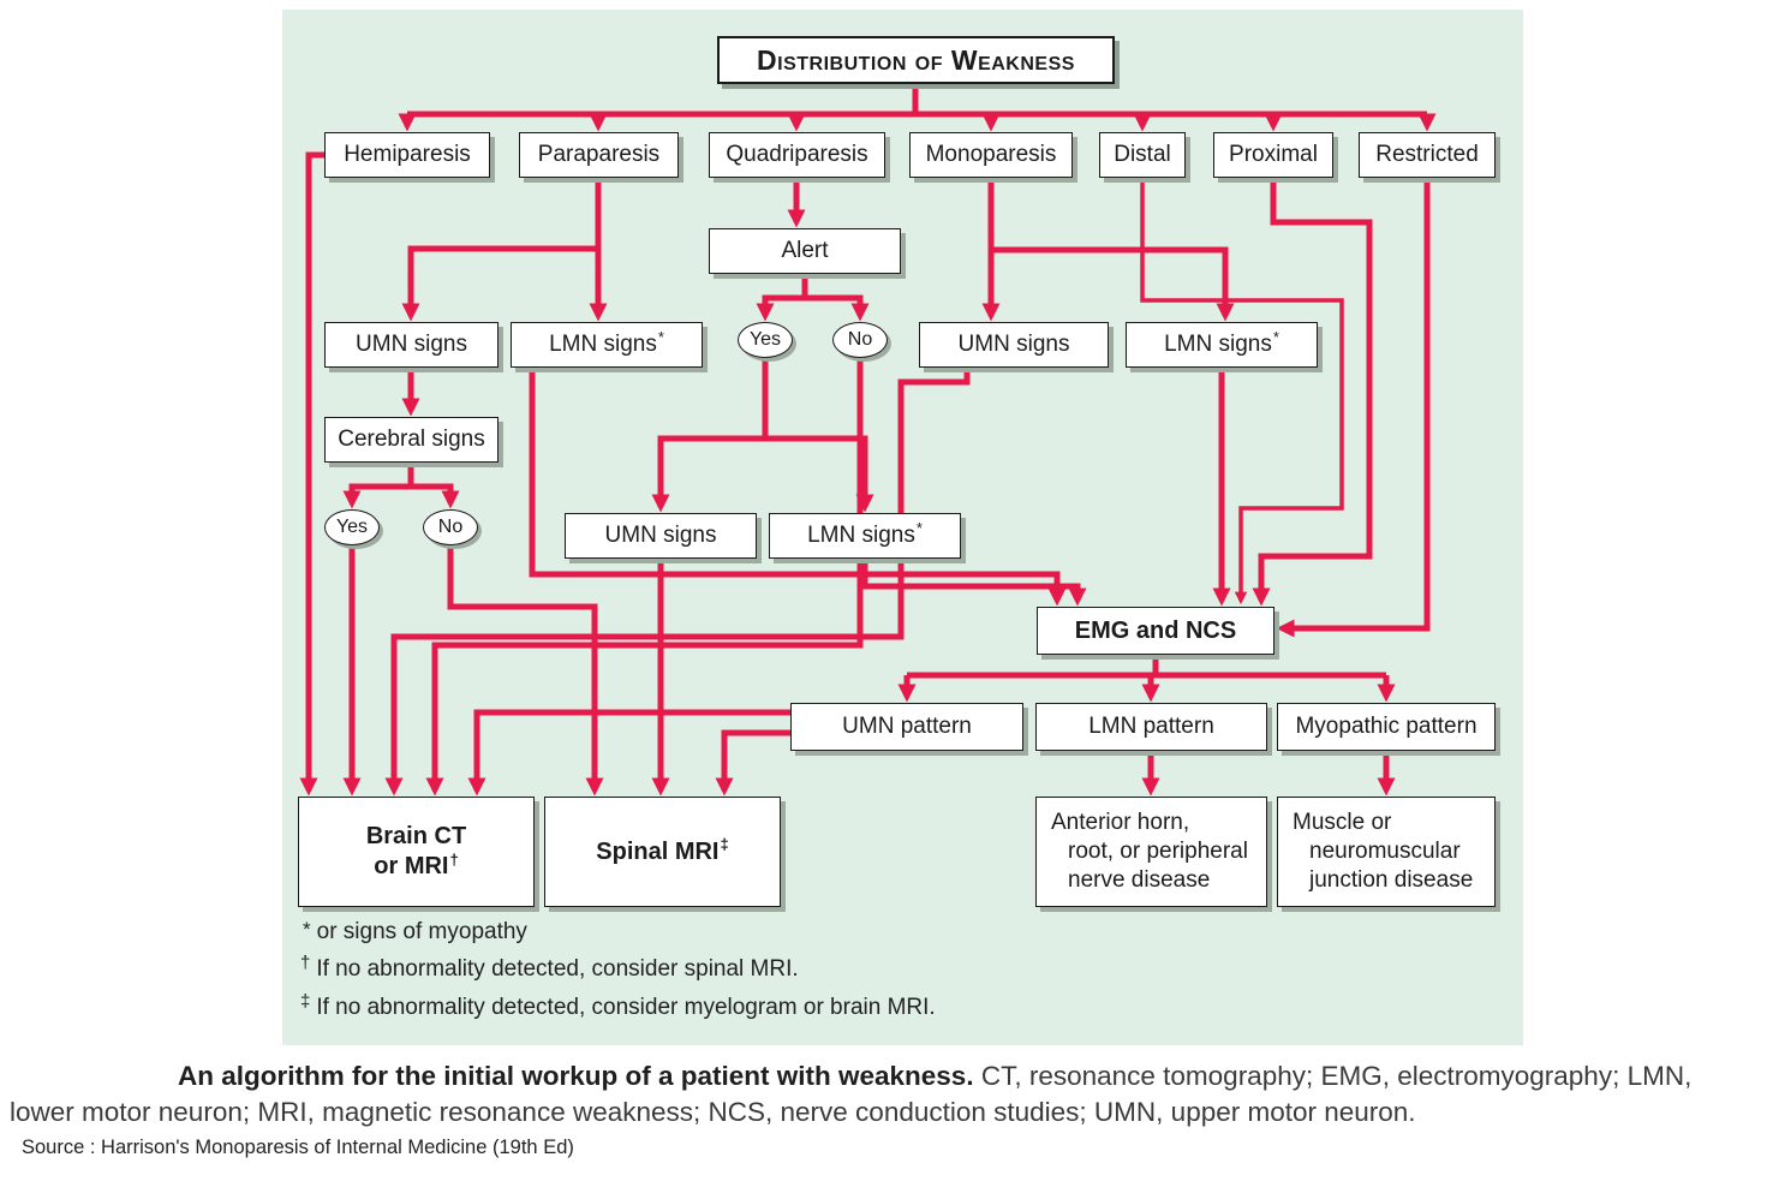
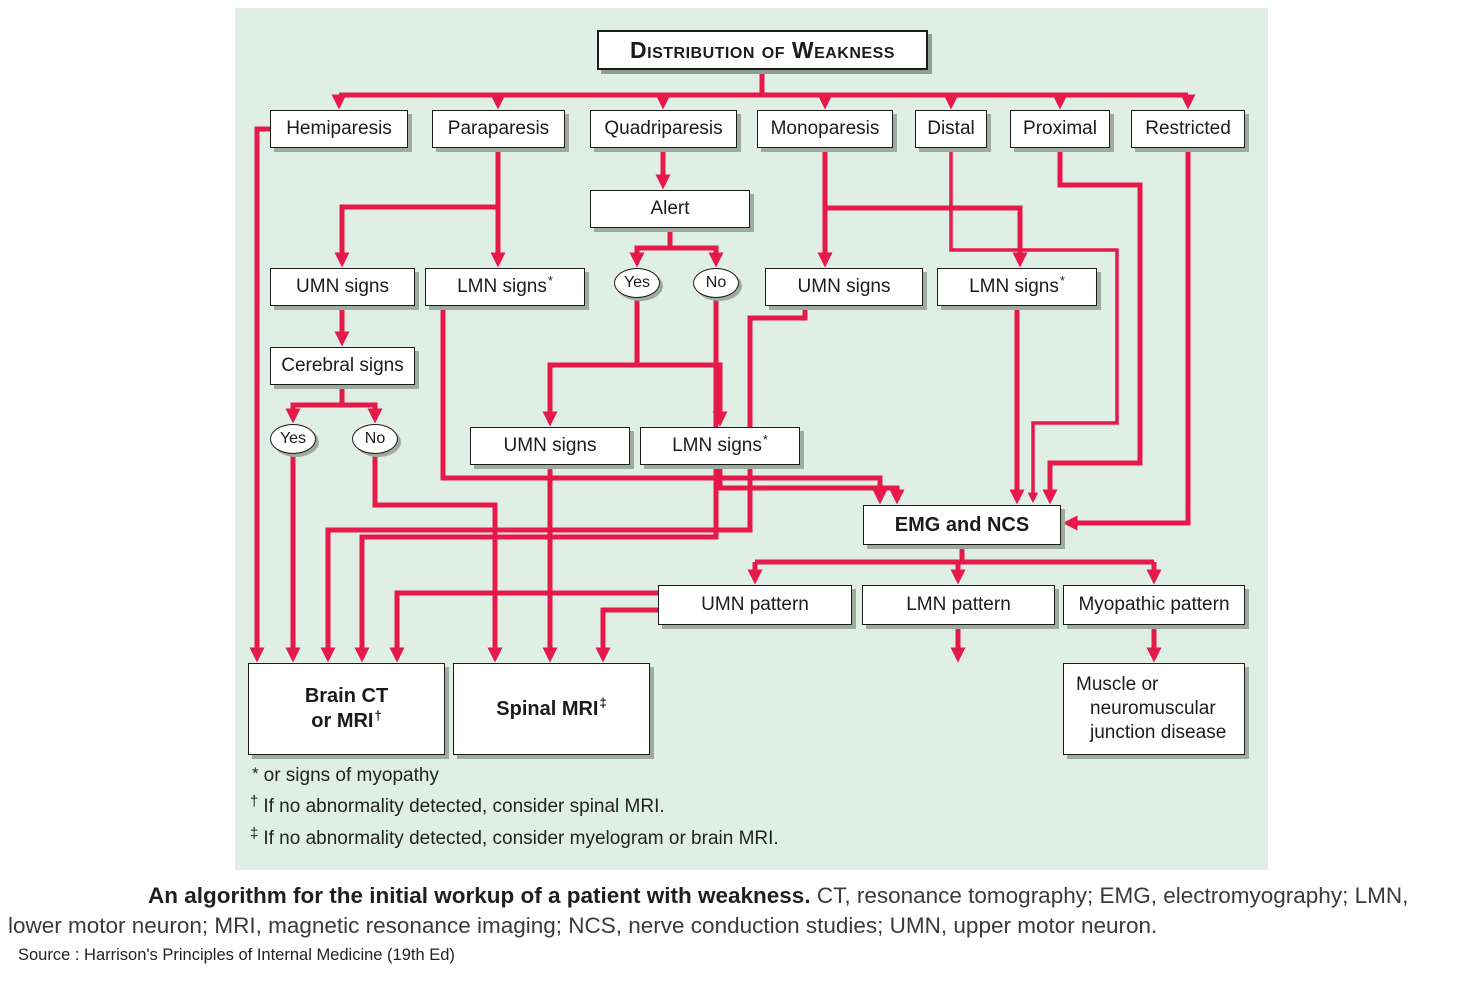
  Distribution of Weakness
  Hemiparesis
  Paraparesis
  Quadriparesis
  Monoparesis
  Distal
  Proximal
  Restricted
  Alert
  Yes
  No
  UMN signs
  LMN signs
  *
  UMN signs
  LMN signs
  *
  Cerebral signs
  Yes
  No
  UMN signs
  LMN signs
  *
  EMG and NCS
  UMN pattern
  LMN pattern
  Myopathic pattern
  Brain CT
  or MRI†
  Spinal MRI
  ‡
- Anterior horn,
- root, or peripheral
- nerve disease
  Muscle or
  neuromuscular
  junction disease
  * or signs of myopathy
  † If no abnormality detected, consider spinal MRI.
  ‡ If no abnormality detected, consider myelogram or brain MRI.
  An algorithm for the initial workup of a patient with weakness. CT, resonance tomography; EMG, electromyography; LMN,
- lower motor neuron; MRI, magnetic resonance weakness; NCS, nerve conduction studies; UMN, upper motor neuron.
+ lower motor neuron; MRI, magnetic resonance imaging; NCS, nerve conduction studies; UMN, upper motor neuron.
- Source : Harrison's Monoparesis of Internal Medicine (19th Ed)
+ Source : Harrison's Principles of Internal Medicine (19th Ed)
